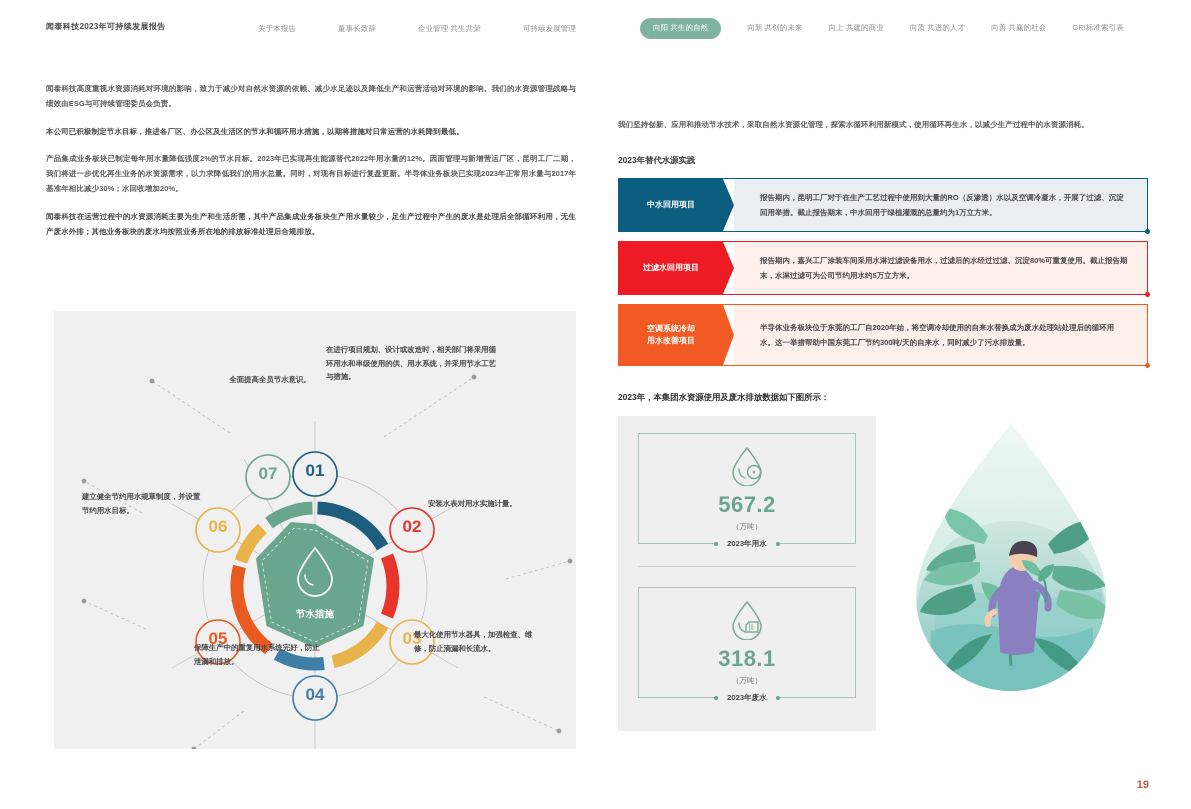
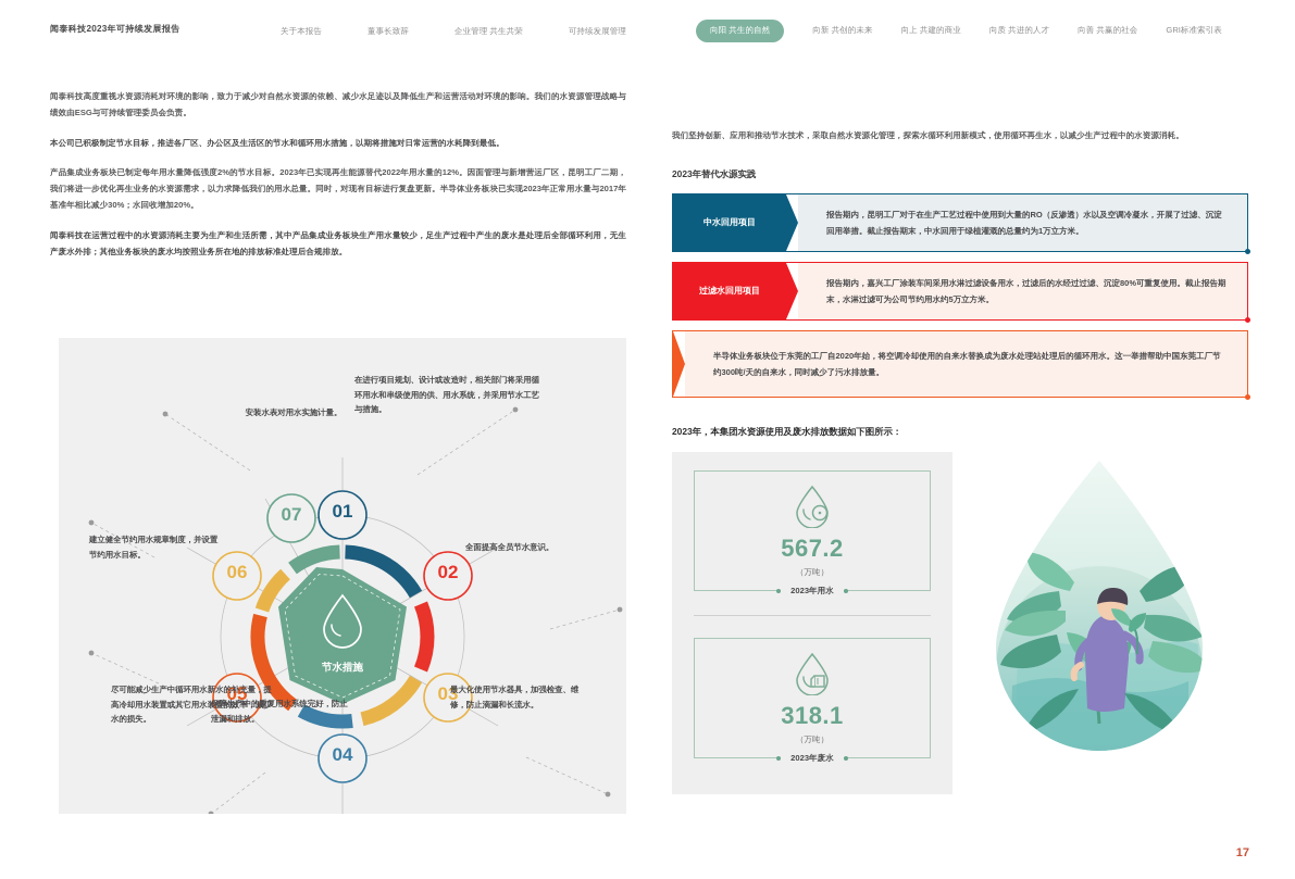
  闻泰科技2023年可持续发展报告
  关于本报告
  董事长致辞
  企业管理 共生共荣
  可持续发展管理
  向阳 共生的自然
  向新 共创的未来
  向上 共建的商业
  向质 共进的人才
  向善 共赢的社会
  GRI标准索引表
  闻泰科技高度重视水资源消耗对环境的影响，致力于减少对自然水资源的依赖、减少水足迹以及降低生产和运营活动对环境的影响。我们的水资源管理战略与绩效由ESG与可持续管理委员会负责。
  本公司已积极制定节水目标，推进各厂区、办公区及生活区的节水和循环用水措施，以期将措施对日常运营的水耗降到最低。
  产品集成业务板块已制定每年用水量降低强度2%的节水目标。2023年已实现再生能源替代2022年用水量的12%。因面管理与新增营运厂区，昆明工厂二期，我们将进一步优化再生业务的水资源需求，以力求降低我们的用水总量。同时，对现有目标进行复盘更新。半导体业务板块已实现2023年正常用水量与2017年基准年相比减少30%；水回收增加20%。
  闻泰科技在运营过程中的水资源消耗主要为生产和生活所需，其中产品集成业务板块生产用水量较少，足生产过程中产生的废水是处理后全部循环利用，无生产废水外排；其他业务板块的废水均按照业务所在地的排放标准处理后合规排放。
  01
  02
  03
  04
  05
  06
  07
  节水措施
- 全面提高全员节水意识。
+ 安装水表对用水实施计量。
  在进行项目规划、设计或改造时，相关部门将采用循环用水和串级使用的供、用水系统，并采用节水工艺与措施。
- 安装水表对用水实施计量。
+ 全面提高全员节水意识。
  最大化使用节水器具，加强检查、维修，防止滴漏和长流水。
  保障生产中的重复用水系统完好，防止泄漏和排放。
+ 尽可能减少生产中循环用水新水的补充量，提高冷却用水装置或其它用水装置的效率，减少水的损失。
  建立健全节约用水规章制度，并设置节约用水目标。
  我们坚持创新、应用和推动节水技术，采取自然水资源化管理，探索水循环利用新模式，使用循环再生水，以减少生产过程中的水资源消耗。
  2023年替代水源实践
  中水回用项目
  报告期内，昆明工厂对于在生产工艺过程中使用到大量的RO（反渗透）水以及空调冷凝水，开展了过滤、沉淀回用举措。截止报告期末，中水回用于绿植灌溉的总量约为1万立方米。
  过滤水回用项目
  报告期内，嘉兴工厂涂装车间采用水淋过滤设备用水，过滤后的水经过过滤、沉淀80%可重复使用。截止报告期末，水淋过滤可为公司节约用水约5万立方米。
- 空调系统冷却
- 用水改善项目
  半导体业务板块位于东莞的工厂自2020年始，将空调冷却使用的自来水替换成为废水处理站处理后的循环用水。这一举措帮助中国东莞工厂节约300吨/天的自来水，同时减少了污水排放量。
  2023年，本集团水资源使用及废水排放数据如下图所示：
  567.2
  （万吨）
  2023年用水
  318.1
  （万吨）
  2023年废水
- 19
+ 17
